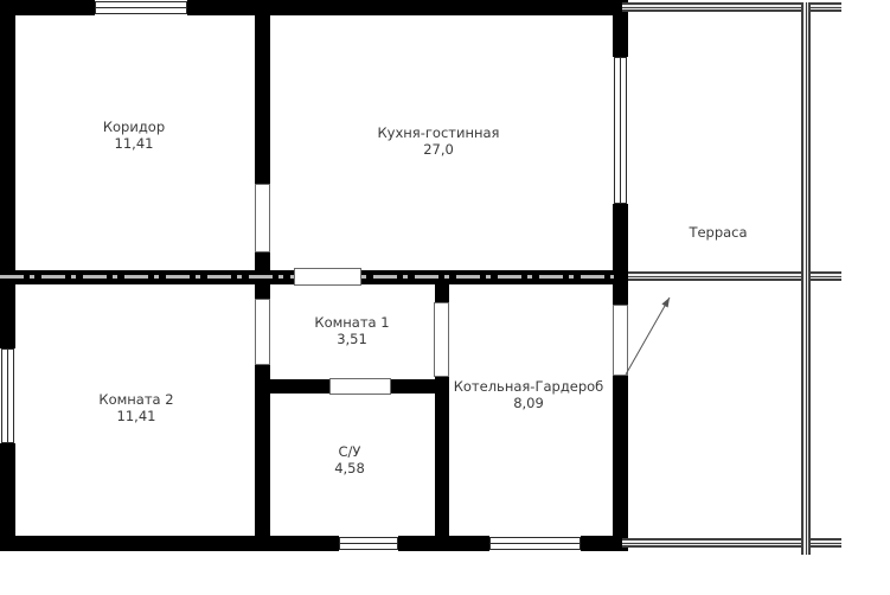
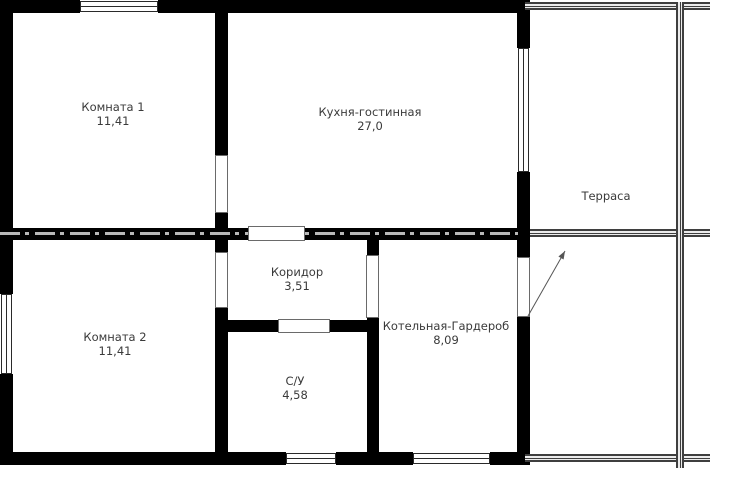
- Коридор
+ Комната 1
  11,41
  Кухня-гостинная
  27,0
  Терраса
  Комната 2
  11,41
- Комната 1
+ Коридор
  3,51
  С/У
  4,58
  Котельная-Гардероб
  8,09
